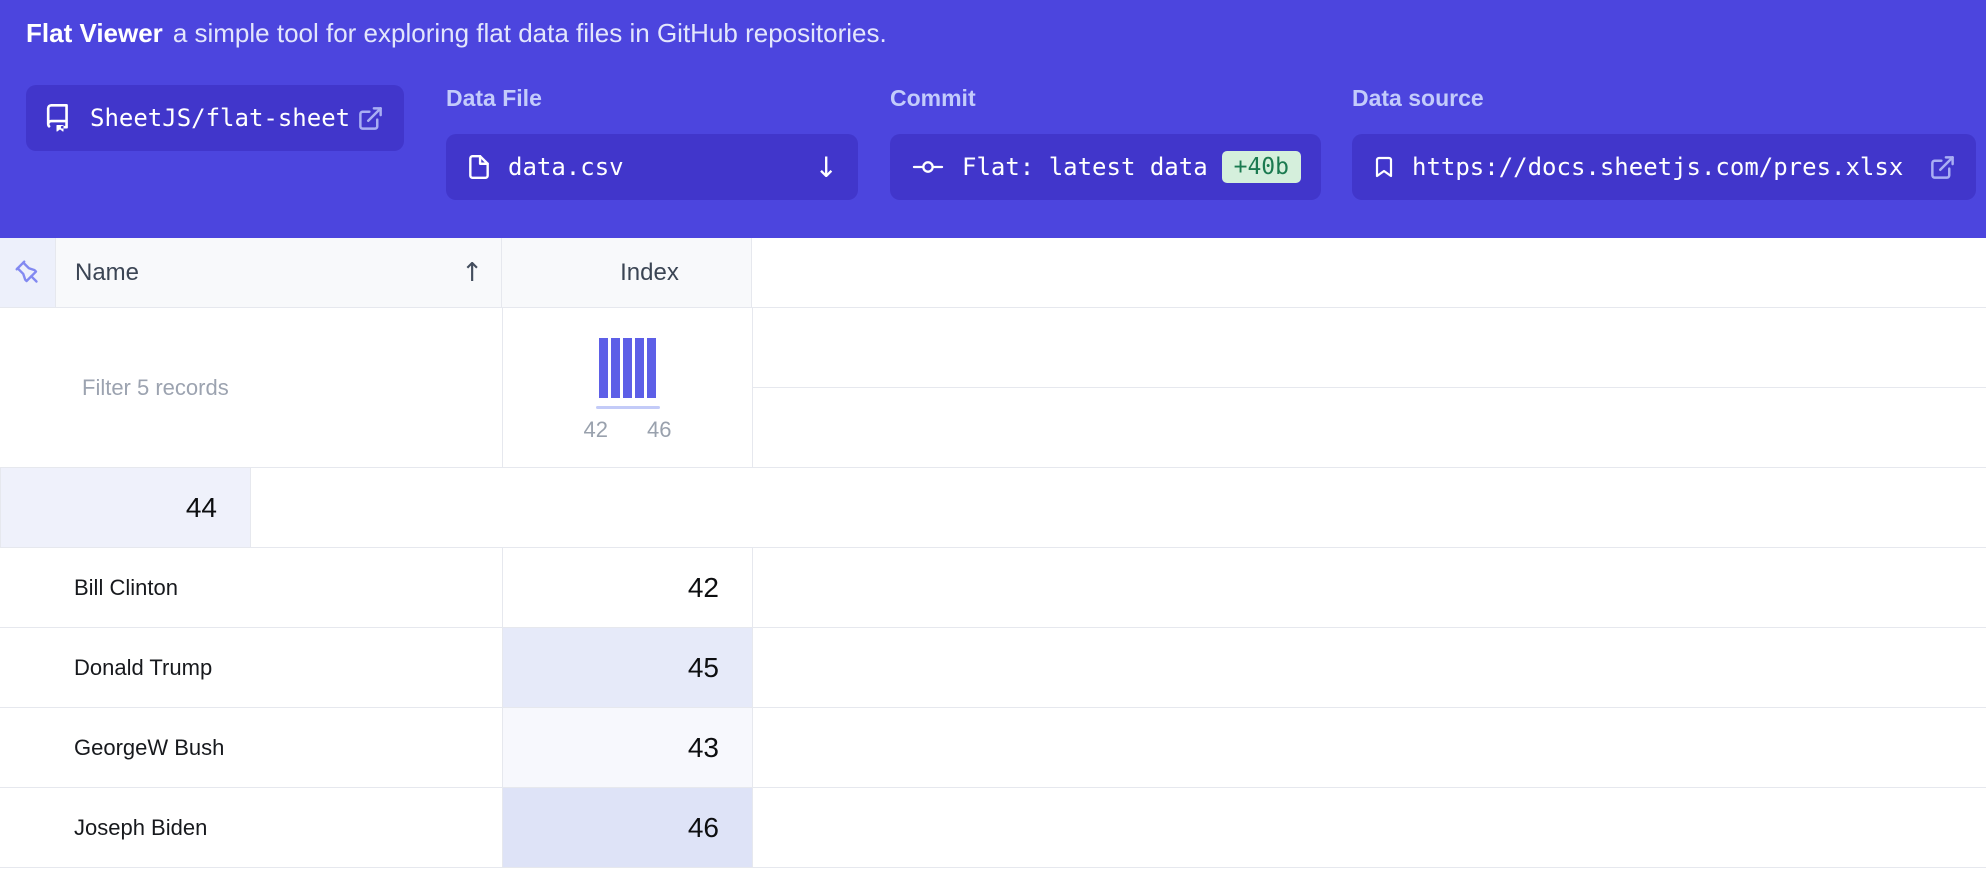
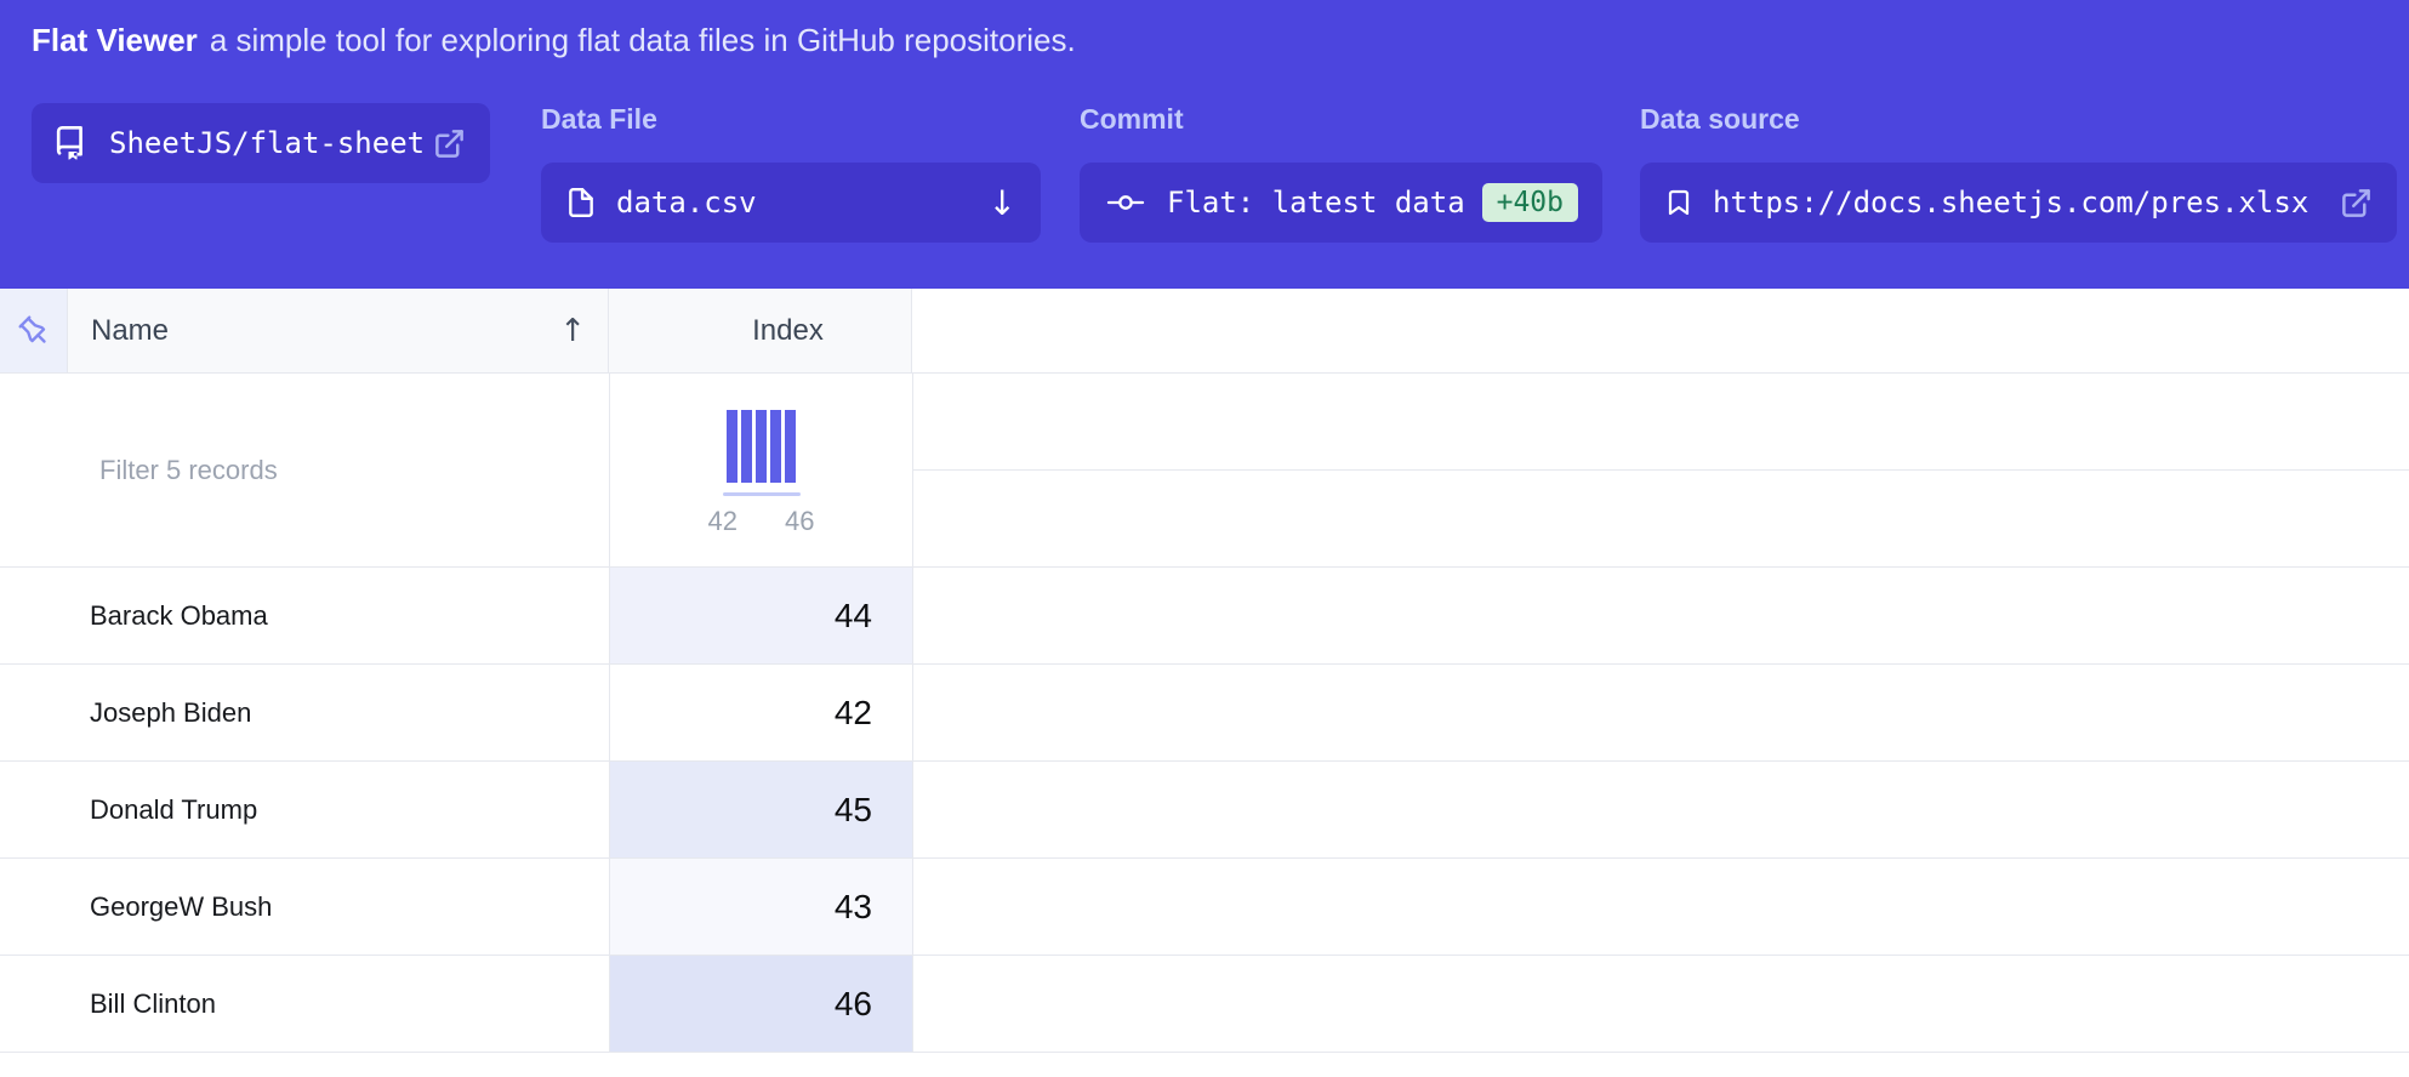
  Flat Viewer a simple tool for exploring flat data files in GitHub repositories.
  SheetJS/flat-sheet
  Data File
  data.csv
  ↓
  Commit
  Flat: latest data
  +40b
  Data source
  https://docs.sheetjs.com/pres.xlsx
  Name
  ↑
  Index
  Filter 5 records
  42
  46
+ Barack Obama
  44
- Bill Clinton
+ Joseph Biden
  42
  Donald Trump
  45
  GeorgeW Bush
  43
- Joseph Biden
+ Bill Clinton
  46
